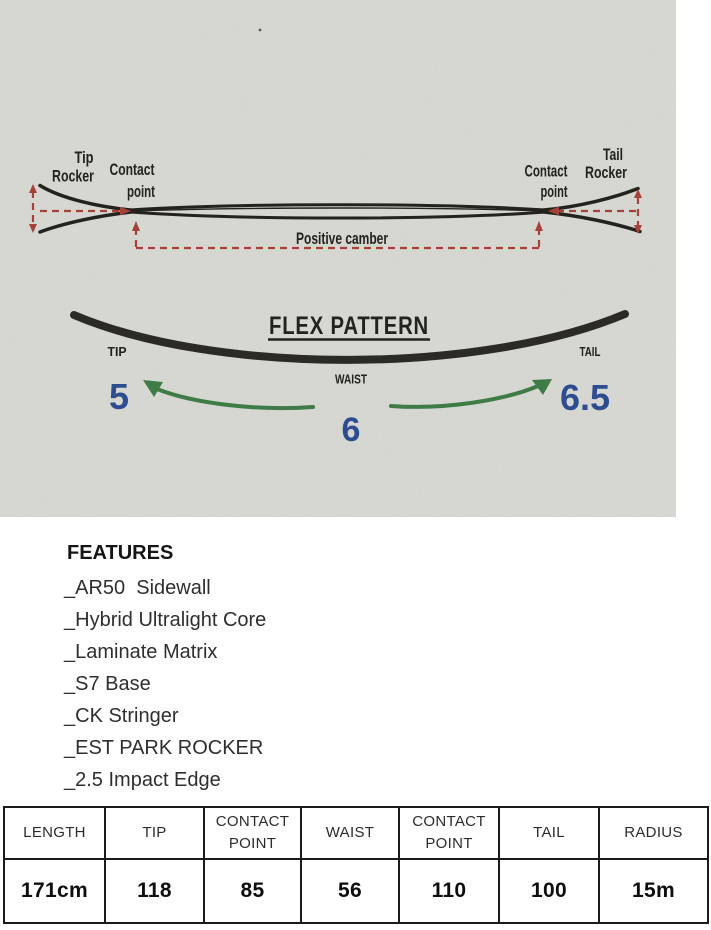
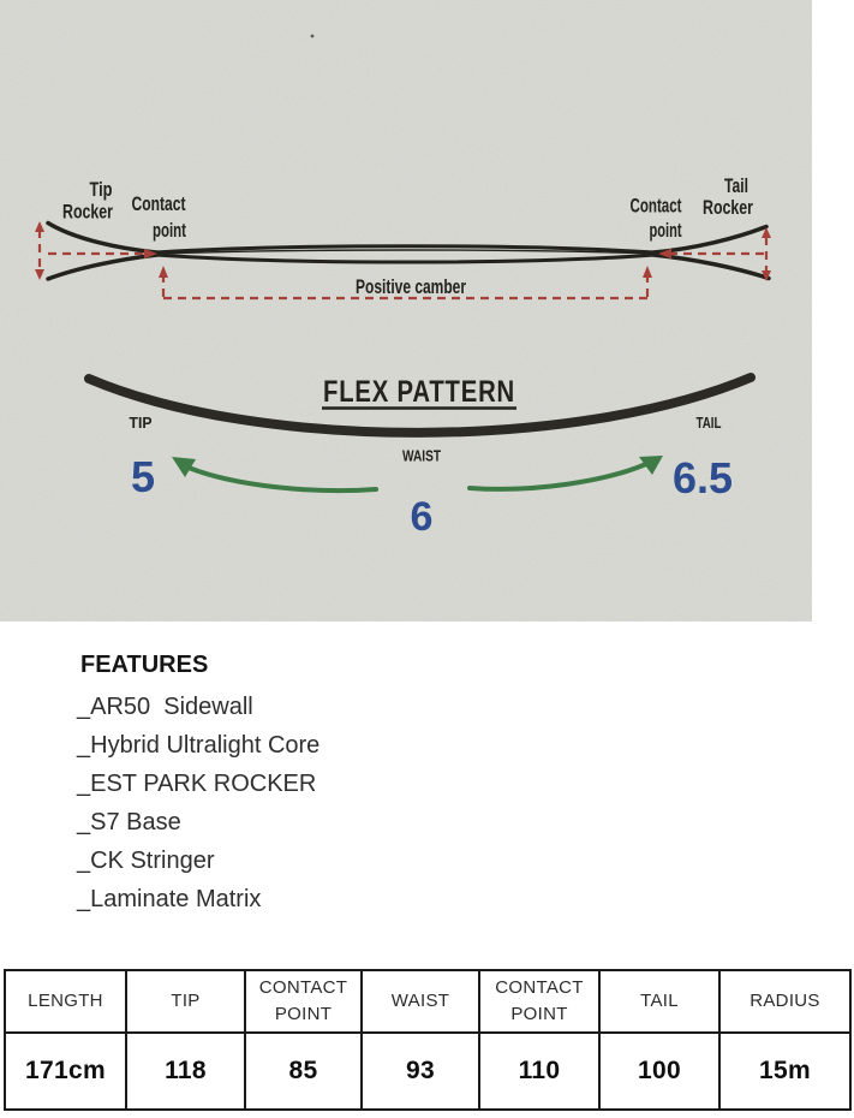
  Tip
  Rocker
  Contact
  point
  Positive camber
  Contact
  point
  Tail
  Rocker
  FLEX PATTERN
  TIP
  TAIL
  WAIST
  5
  6.5
  6
  FEATURES
  _AR50 Sidewall
  _Hybrid Ultralight Core
- _Laminate Matrix
+ _EST PARK ROCKER
  _S7 Base
  _CK Stringer
- _EST PARK ROCKER
+ _Laminate Matrix
- _2.5 Impact Edge
  LENGTH	TIP	CONTACT POINT	WAIST	CONTACT POINT	TAIL	RADIUS
- 171cm	118	85	56	110	100	15m
+ 171cm	118	85	93	110	100	15m
